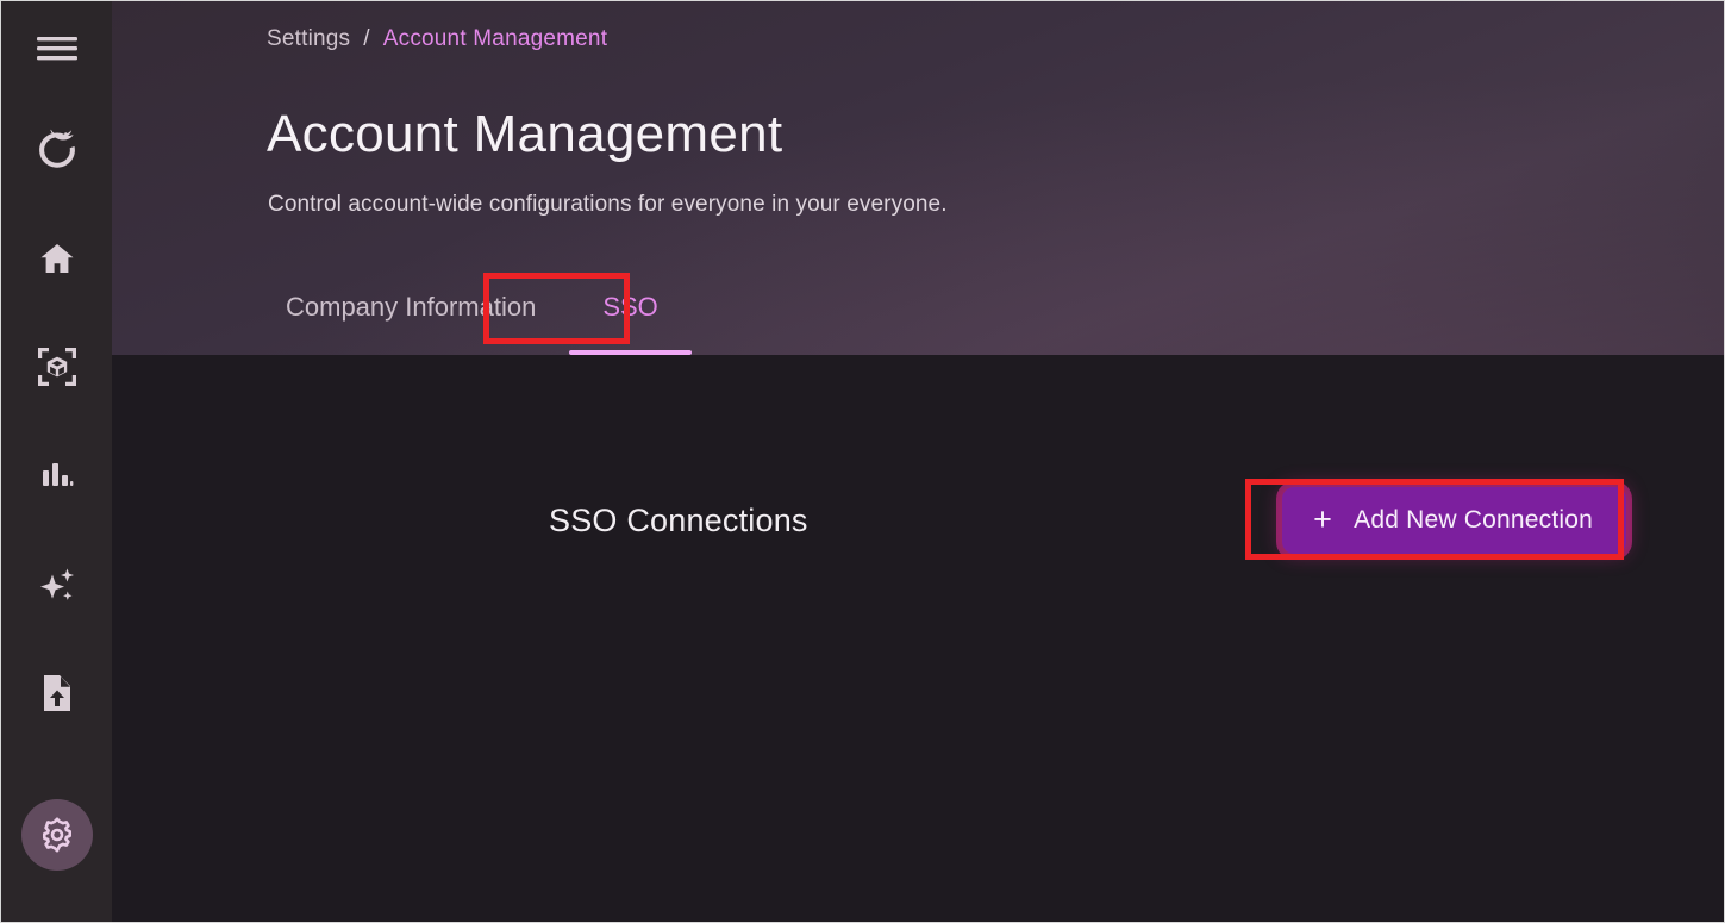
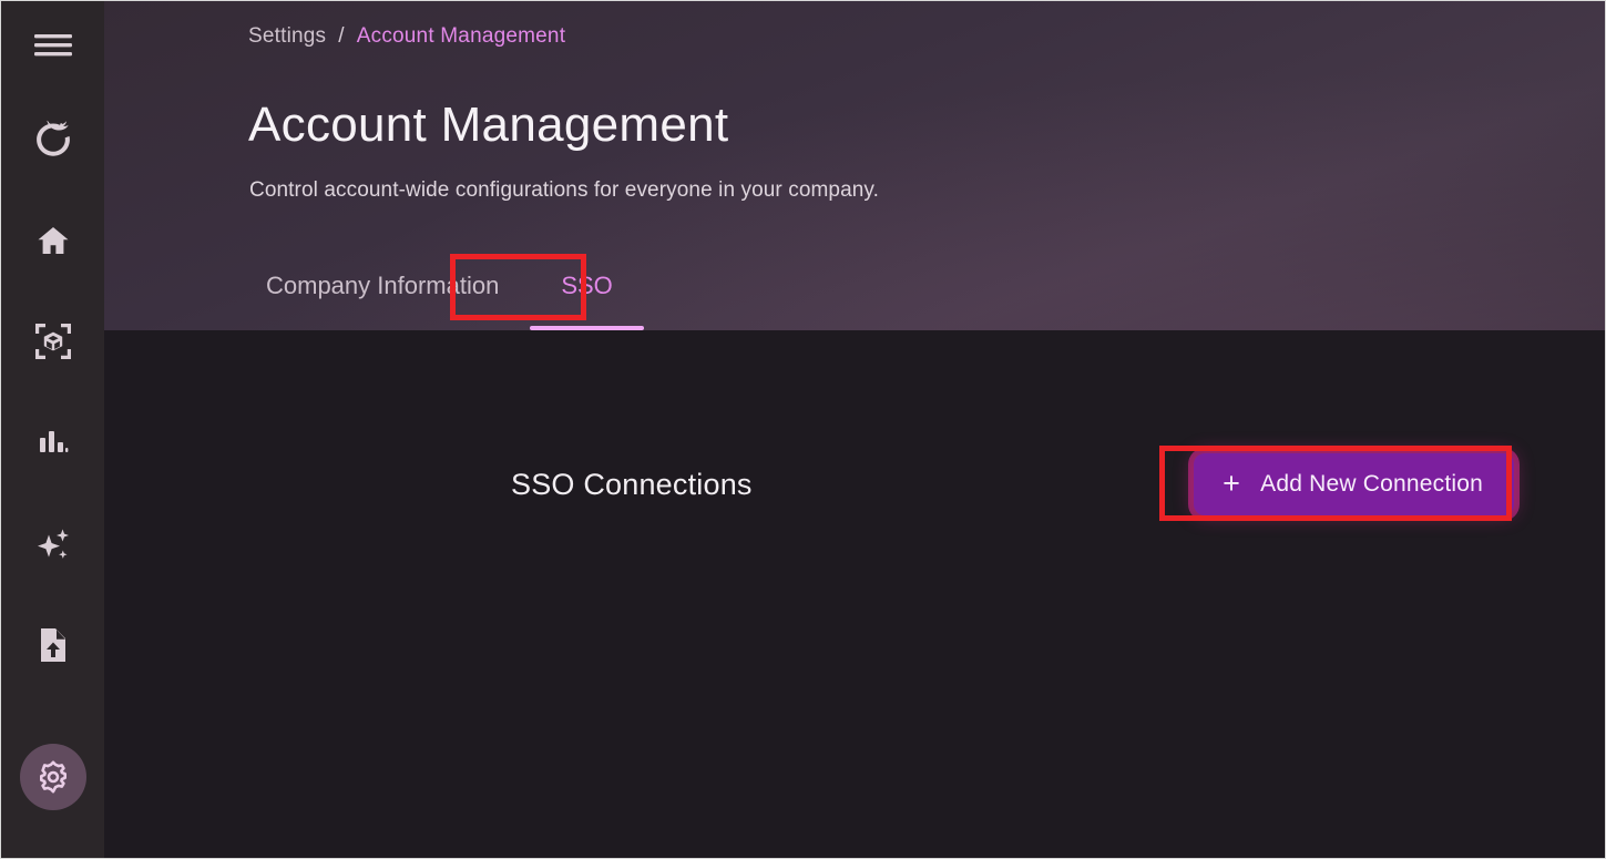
  Settings
  /
  Account Management
  Account Management
- Control account-wide configurations for everyone in your everyone.
+ Control account-wide configurations for everyone in your company.
  Company Information
  SSO
  SSO Connections
  +
  Add New Connection
